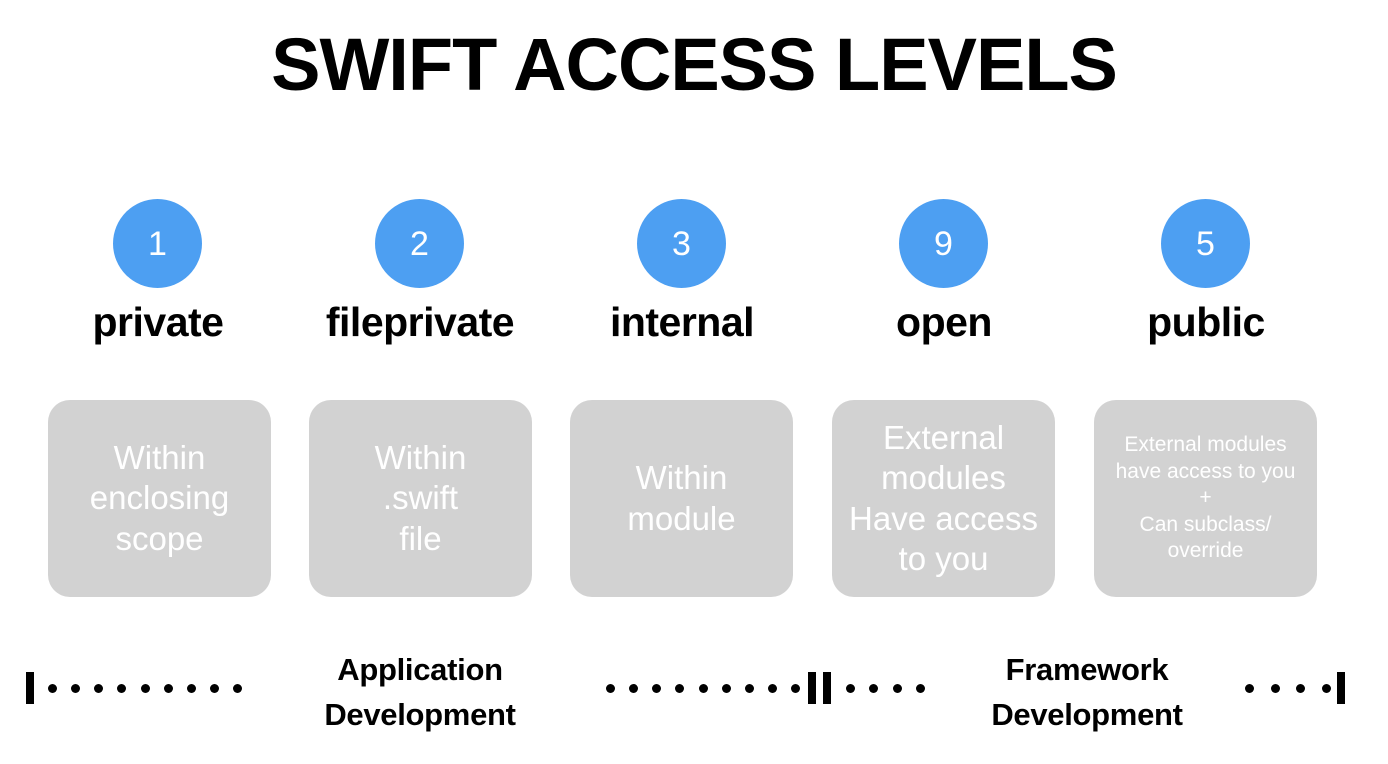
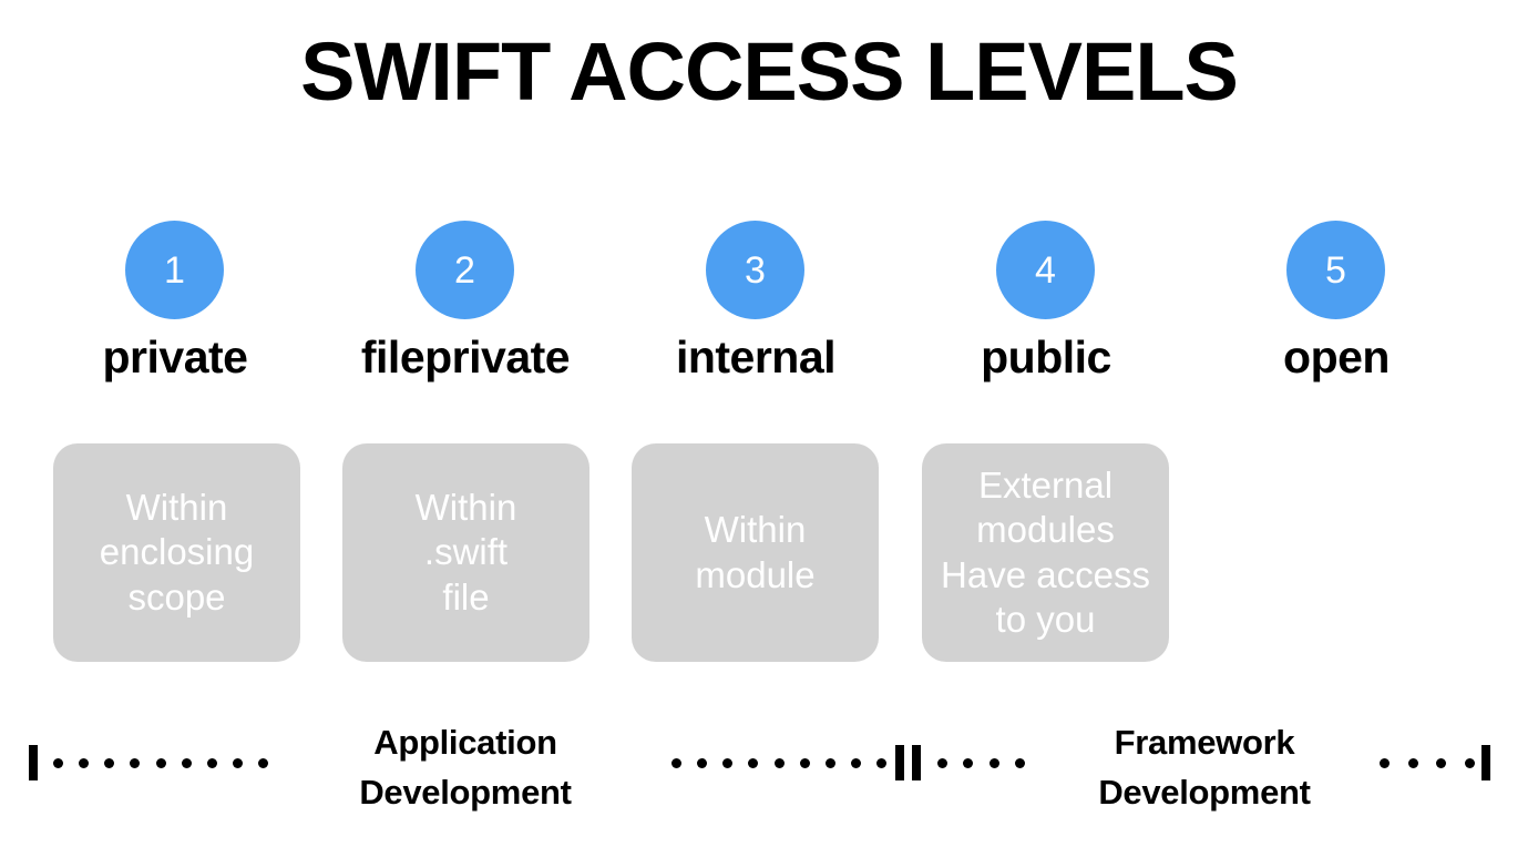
  SWIFT ACCESS LEVELS
  1
  private
  2
  fileprivate
  3
  internal
- 9
+ 4
- open
+ public
  5
- public
+ open
  Application
  Development
  Framework
  Development
  Within
  enclosing
  scope
  Within
  .swift
  file
  Within
  module
  External
  modules
  Have access
  to you
- External modules
- have access to you
- +
- Can subclass/
- override
